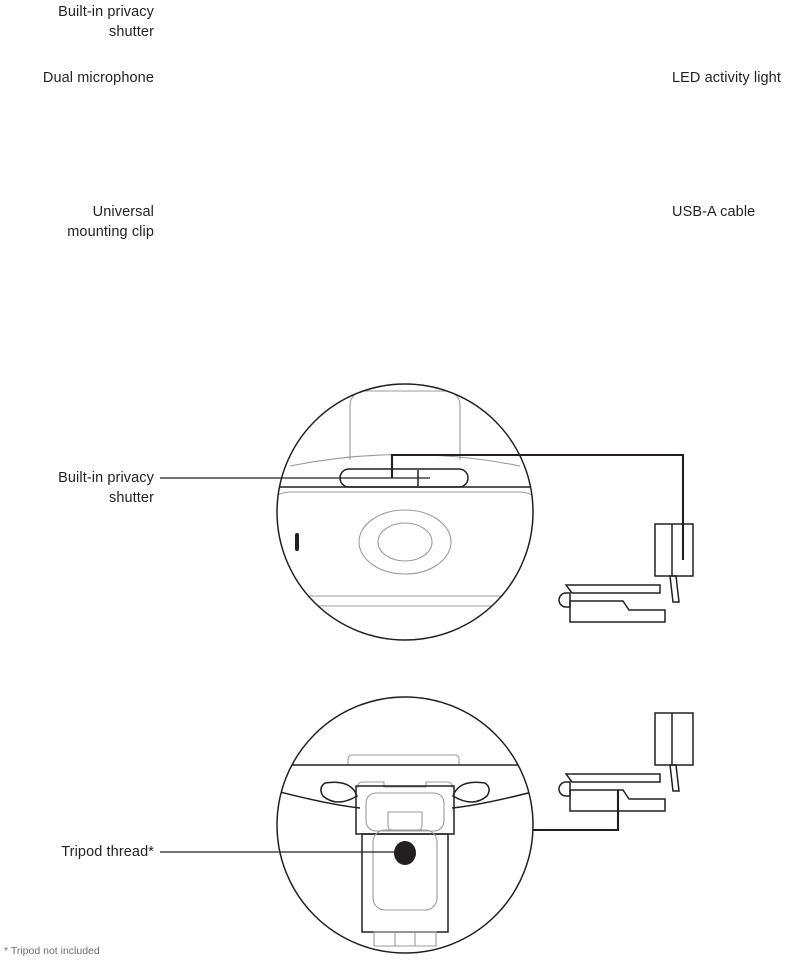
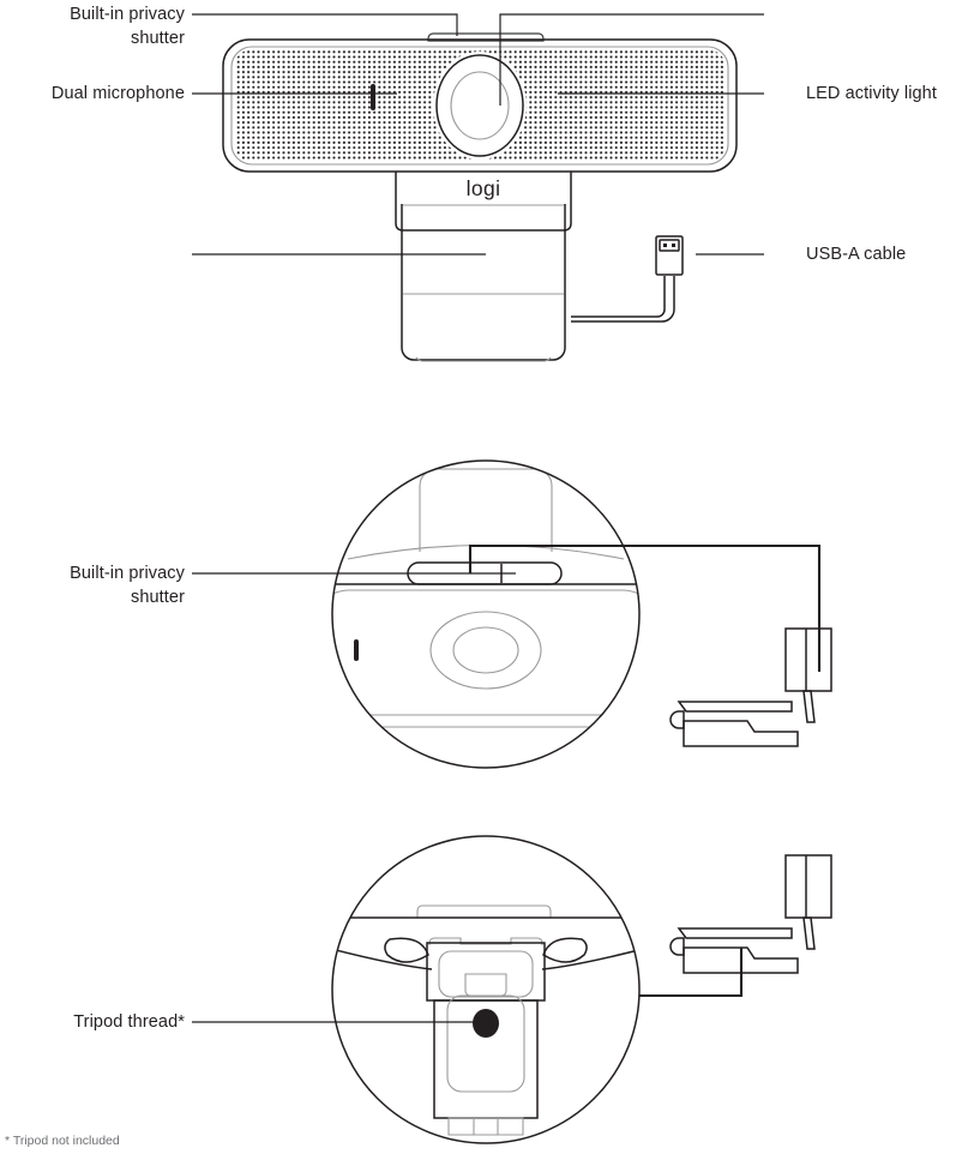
+ logi
  Built-in privacy
  shutter
  Dual microphone
  LED activity light
- Universal
- mounting clip
  USB-A cable
  Built-in privacy
  shutter
  Tripod thread*
  * Tripod not included
